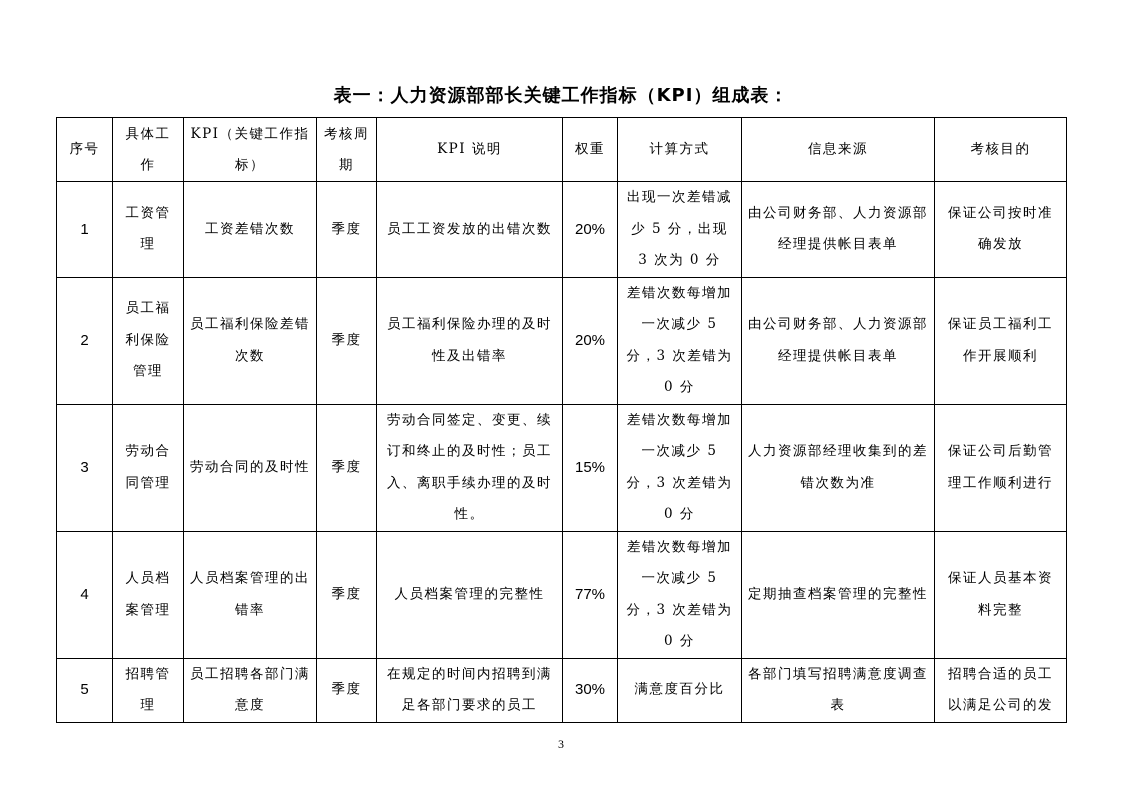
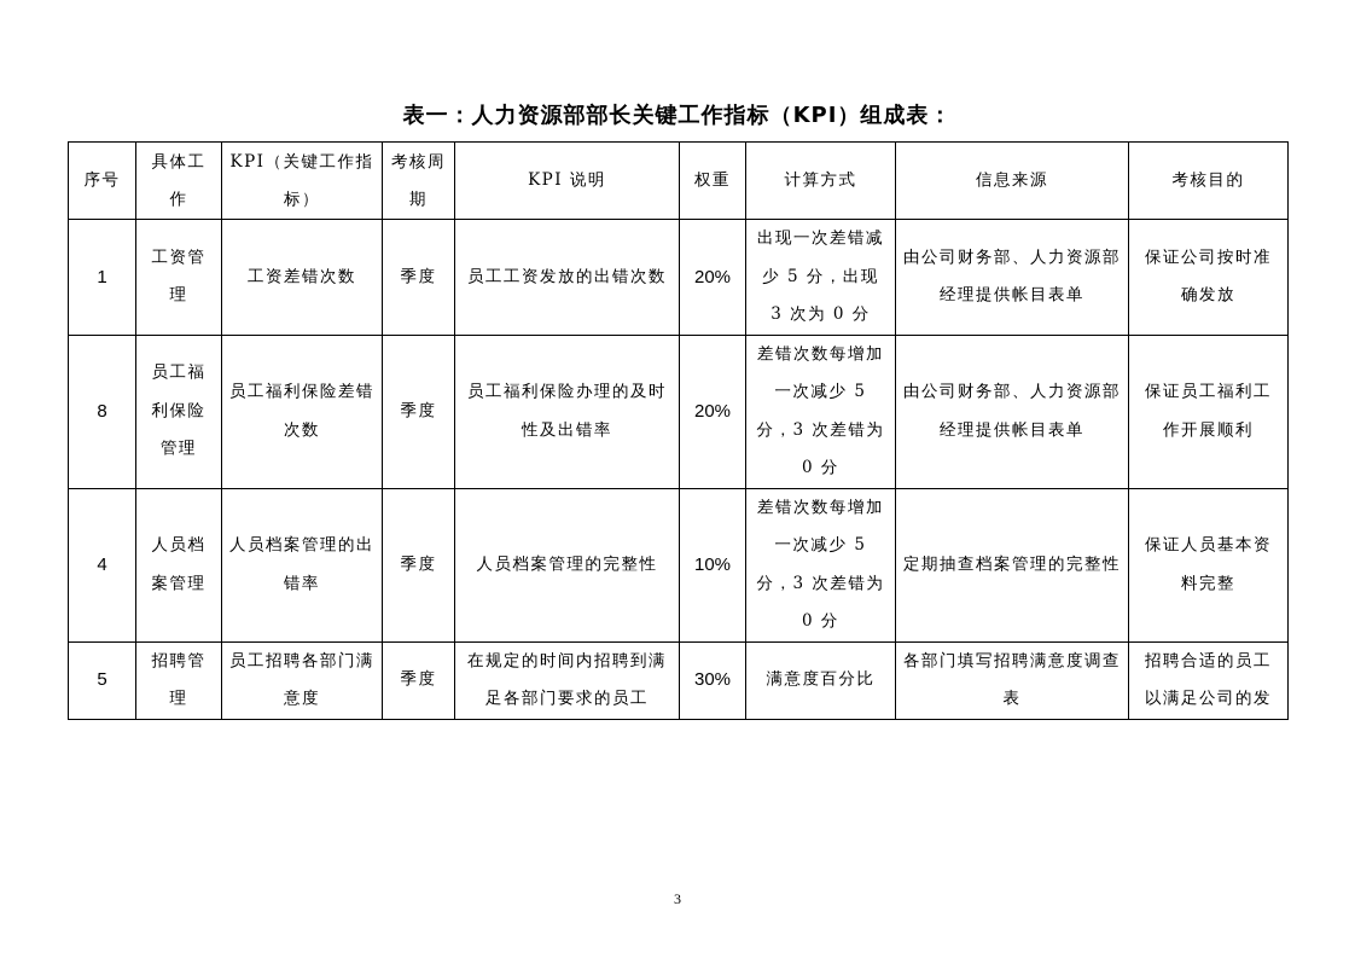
  表一：人力资源部部长关键工作指标（KPI）组成表：
  序号	具体工作	KPI（关键工作指标）	考核周期	KPI 说明	权重	计算方式	信息来源	考核目的
  1	工资管理	工资差错次数	季度	员工工资发放的出错次数	20%	出现一次差错减少 5 分，出现 3 次为 0 分	由公司财务部、人力资源部经理提供帐目表单	保证公司按时准确发放
- 2	员工福利保险管理	员工福利保险差错次数	季度	员工福利保险办理的及时性及出错率	20%	差错次数每增加一次减少 5 分，3 次差错为 0 分	由公司财务部、人力资源部经理提供帐目表单	保证员工福利工作开展顺利
+ 8	员工福利保险管理	员工福利保险差错次数	季度	员工福利保险办理的及时性及出错率	20%	差错次数每增加一次减少 5 分，3 次差错为 0 分	由公司财务部、人力资源部经理提供帐目表单	保证员工福利工作开展顺利
- 3	劳动合同管理	劳动合同的及时性	季度	劳动合同签定、变更、续订和终止的及时性；员工入、离职手续办理的及时性。	15%	差错次数每增加一次减少 5 分，3 次差错为 0 分	人力资源部经理收集到的差错次数为准	保证公司后勤管理工作顺利进行
- 4	人员档案管理	人员档案管理的出错率	季度	人员档案管理的完整性	77%	差错次数每增加一次减少 5 分，3 次差错为 0 分	定期抽查档案管理的完整性	保证人员基本资料完整
+ 4	人员档案管理	人员档案管理的出错率	季度	人员档案管理的完整性	10%	差错次数每增加一次减少 5 分，3 次差错为 0 分	定期抽查档案管理的完整性	保证人员基本资料完整
  5	招聘管理	员工招聘各部门满意度	季度	在规定的时间内招聘到满足各部门要求的员工	30%	满意度百分比	各部门填写招聘满意度调查表	招聘合适的员工以满足公司的发
  3
